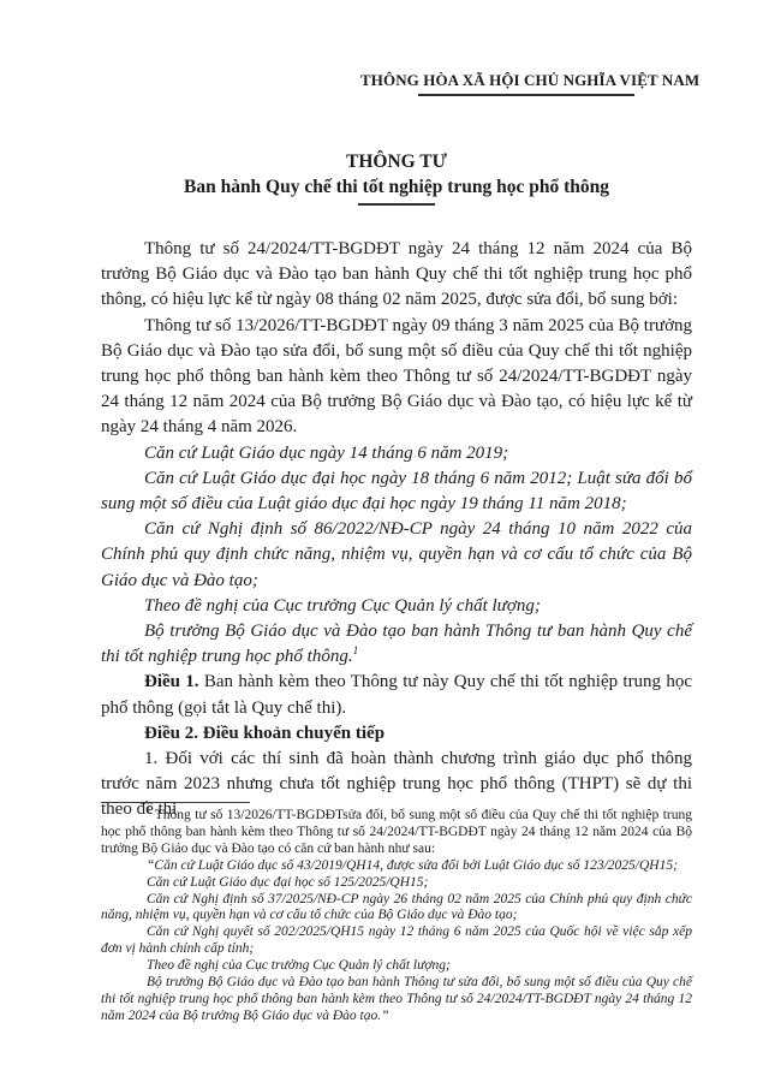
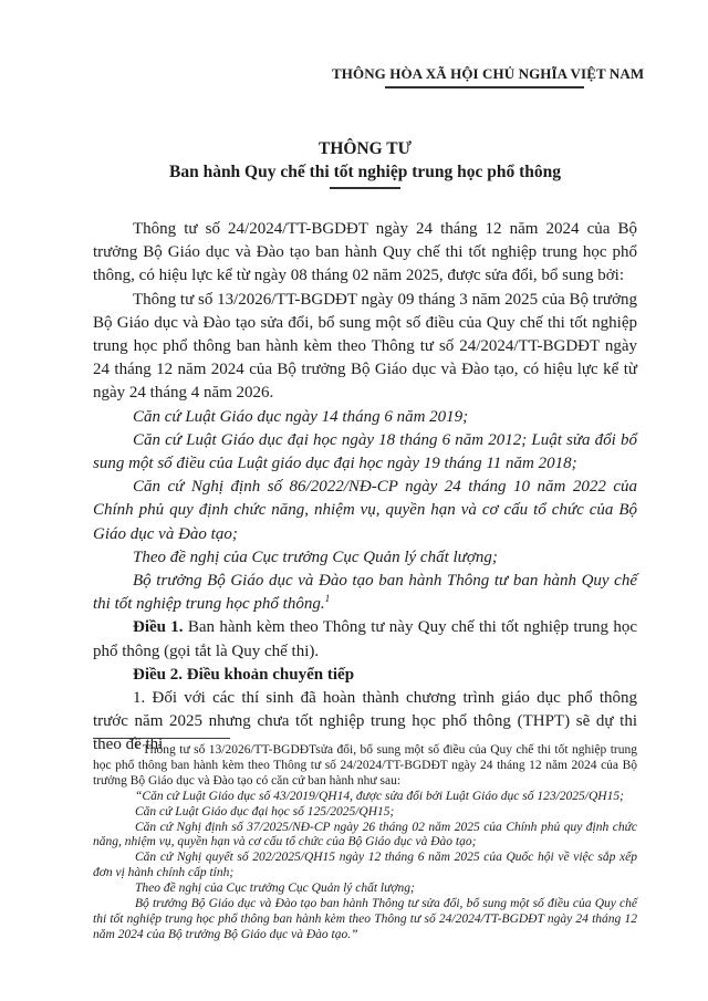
  THÔNG HÒA XÃ HỘI CHỦ NGHĨA VIỆT NAM
  THÔNG TƯ
  Ban hành Quy chế thi tốt nghiệp trung học phổ thông
  Thông tư số 24/2024/TT-BGDĐT ngày 24 tháng 12 năm 2024 của Bộ trưởng Bộ Giáo dục và Đào tạo ban hành Quy chế thi tốt nghiệp trung học phổ thông, có hiệu lực kể từ ngày 08 tháng 02 năm 2025, được sửa đổi, bổ sung bởi:
  Thông tư số 13/2026/TT-BGDĐT ngày 09 tháng 3 năm 2025 của Bộ trưởng Bộ Giáo dục và Đào tạo sửa đổi, bổ sung một số điều của Quy chế thi tốt nghiệp trung học phổ thông ban hành kèm theo Thông tư số 24/2024/TT-BGDĐT ngày 24 tháng 12 năm 2024 của Bộ trưởng Bộ Giáo dục và Đào tạo, có hiệu lực kể từ ngày 24 tháng 4 năm 2026.
  Căn cứ Luật Giáo dục ngày 14 tháng 6 năm 2019;
  Căn cứ Luật Giáo dục đại học ngày 18 tháng 6 năm 2012; Luật sửa đổi bổ sung một số điều của Luật giáo dục đại học ngày 19 tháng 11 năm 2018;
  Căn cứ Nghị định số 86/2022/NĐ-CP ngày 24 tháng 10 năm 2022 của Chính phủ quy định chức năng, nhiệm vụ, quyền hạn và cơ cấu tổ chức của Bộ Giáo dục và Đào tạo;
  Theo đề nghị của Cục trưởng Cục Quản lý chất lượng;
  Bộ trưởng Bộ Giáo dục và Đào tạo ban hành Thông tư ban hành Quy chế thi tốt nghiệp trung học phổ thông.1
  Điều 1. Ban hành kèm theo Thông tư này Quy chế thi tốt nghiệp trung học phổ thông (gọi tắt là Quy chế thi).
  Điều 2. Điều khoản chuyển tiếp
- 1. Đối với các thí sinh đã hoàn thành chương trình giáo dục phổ thông trước năm 2023 nhưng chưa tốt nghiệp trung học phổ thông (THPT) sẽ dự thi theo đề thi
+ 1. Đối với các thí sinh đã hoàn thành chương trình giáo dục phổ thông trước năm 2025 nhưng chưa tốt nghiệp trung học phổ thông (THPT) sẽ dự thi theo đề thi
  1 Thông tư số 13/2026/TT-BGDĐTsửa đổi, bổ sung một số điều của Quy chế thi tốt nghiệp trung học phổ thông ban hành kèm theo Thông tư số 24/2024/TT-BGDĐT ngày 24 tháng 12 năm 2024 của Bộ trưởng Bộ Giáo dục và Đào tạo có căn cứ ban hành như sau:
  “Căn cứ Luật Giáo dục số 43/2019/QH14, được sửa đổi bởi Luật Giáo dục số 123/2025/QH15;
  Căn cứ Luật Giáo dục đại học số 125/2025/QH15;
  Căn cứ Nghị định số 37/2025/NĐ-CP ngày 26 tháng 02 năm 2025 của Chính phủ quy định chức năng, nhiệm vụ, quyền hạn và cơ cấu tổ chức của Bộ Giáo dục và Đào tạo;
  Căn cứ Nghị quyết số 202/2025/QH15 ngày 12 tháng 6 năm 2025 của Quốc hội về việc sắp xếp đơn vị hành chính cấp tỉnh;
  Theo đề nghị của Cục trưởng Cục Quản lý chất lượng;
  Bộ trưởng Bộ Giáo dục và Đào tạo ban hành Thông tư sửa đổi, bổ sung một số điều của Quy chế thi tốt nghiệp trung học phổ thông ban hành kèm theo Thông tư số 24/2024/TT-BGDĐT ngày 24 tháng 12 năm 2024 của Bộ trưởng Bộ Giáo dục và Đào tạo.”
